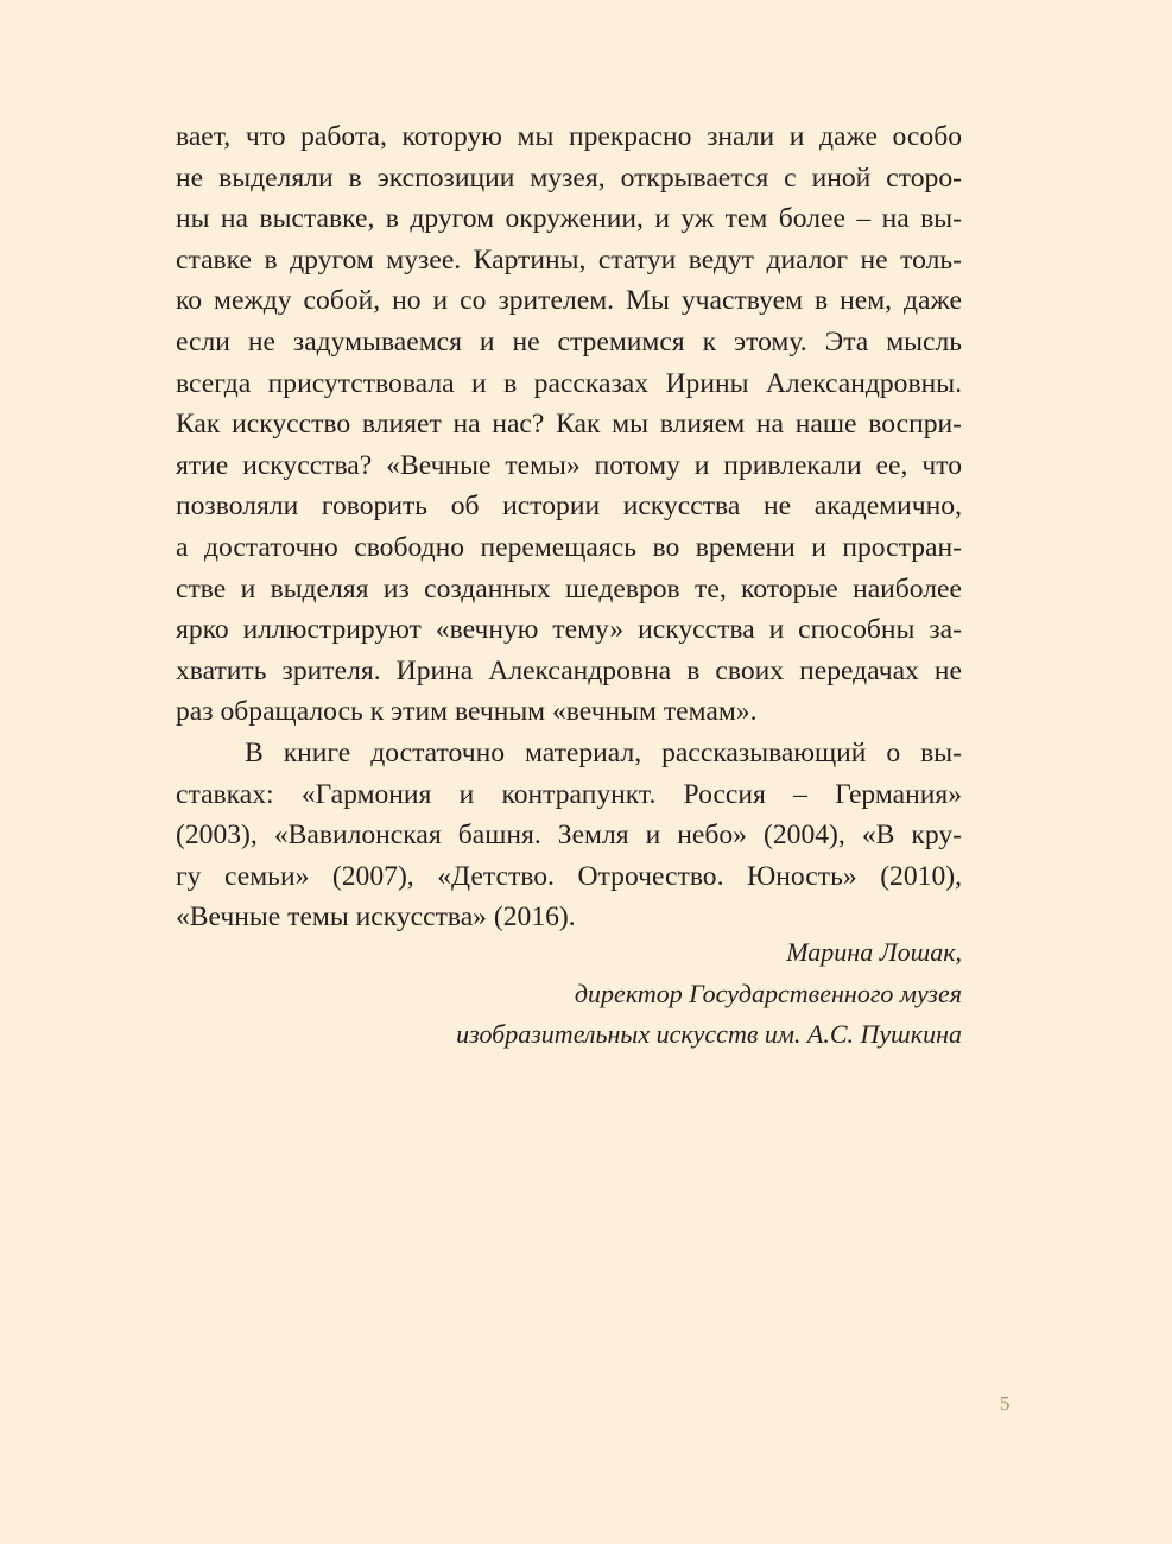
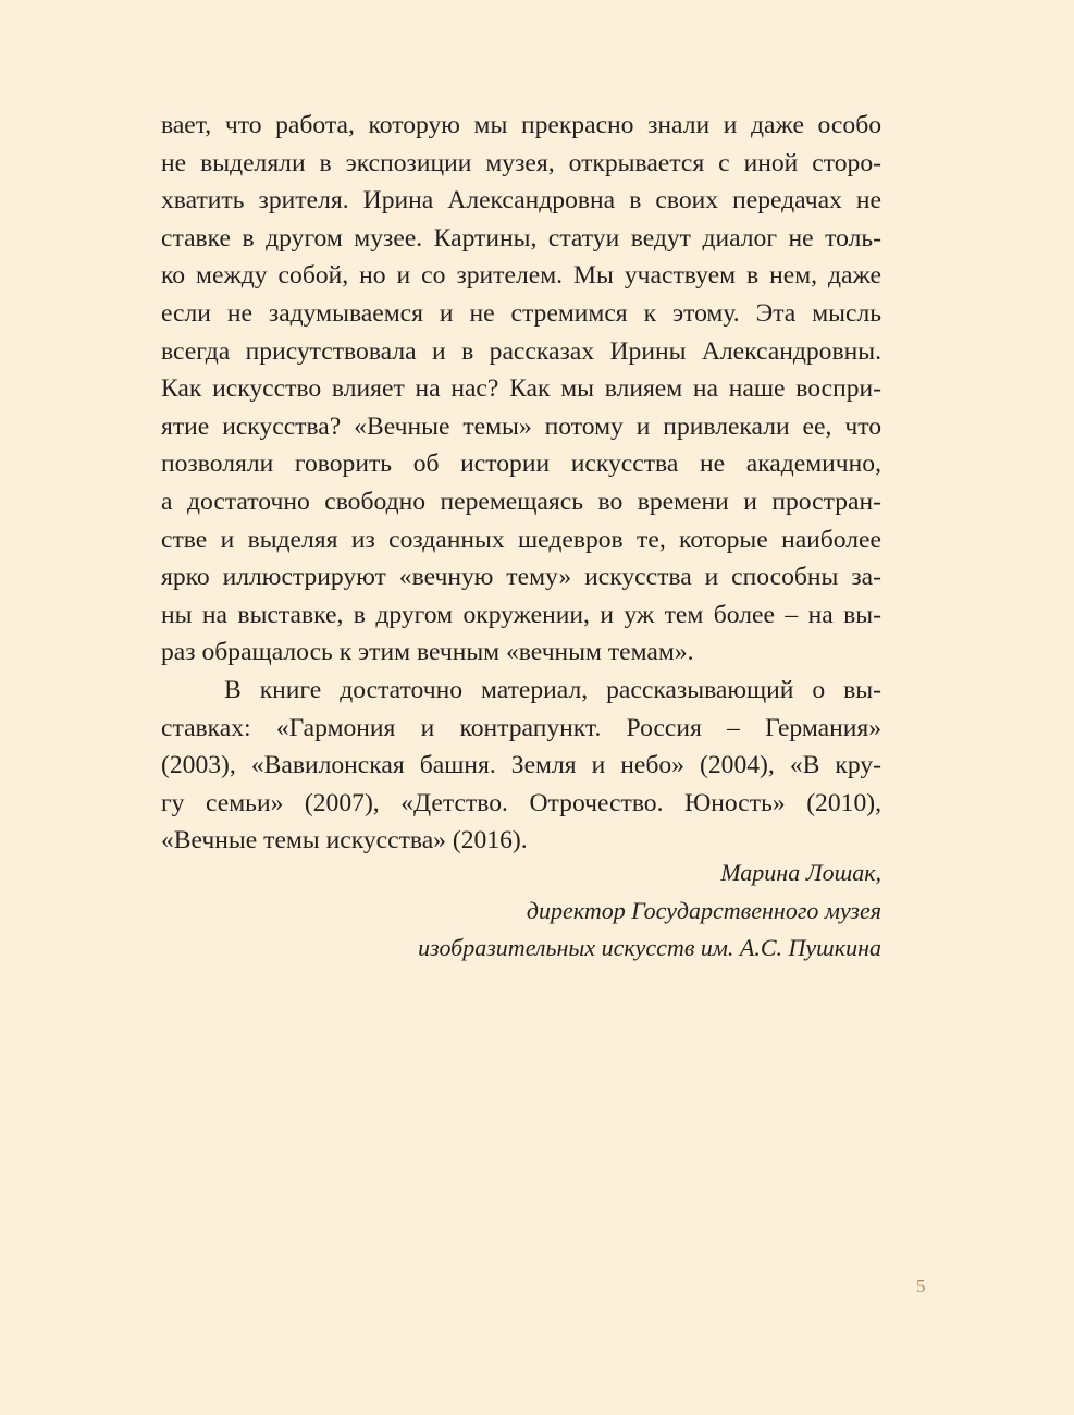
  вает, что работа, которую мы прекрасно знали и даже особо
  не выделяли в экспозиции музея, открывается с иной сторо-
- ны на выставке, в другом окружении, и уж тем более – на вы-
+ хватить зрителя. Ирина Александровна в своих передачах не
  ставке в другом музее. Картины, статуи ведут диалог не толь-
  ко между собой, но и со зрителем. Мы участвуем в нем, даже
  если не задумываемся и не стремимся к этому. Эта мысль
  всегда присутствовала и в рассказах Ирины Александровны.
  Как искусство влияет на нас? Как мы влияем на наше воспри-
  ятие искусства? «Вечные темы» потому и привлекали ее, что
  позволяли говорить об истории искусства не академично,
  а достаточно свободно перемещаясь во времени и простран-
  стве и выделяя из созданных шедевров те, которые наиболее
  ярко иллюстрируют «вечную тему» искусства и способны за-
- хватить зрителя. Ирина Александровна в своих передачах не
+ ны на выставке, в другом окружении, и уж тем более – на вы-
  раз обращалось к этим вечным «вечным темам».
  В книге достаточно материал, рассказывающий о вы-
  ставках: «Гармония и контрапункт. Россия – Германия»
  (2003), «Вавилонская башня. Земля и небо» (2004), «В кру-
  гу семьи» (2007), «Детство. Отрочество. Юность» (2010),
  «Вечные темы искусства» (2016).
  Марина Лошак,
  директор Государственного музея
  изобразительных искусств им. А.С. Пушкина
  5
